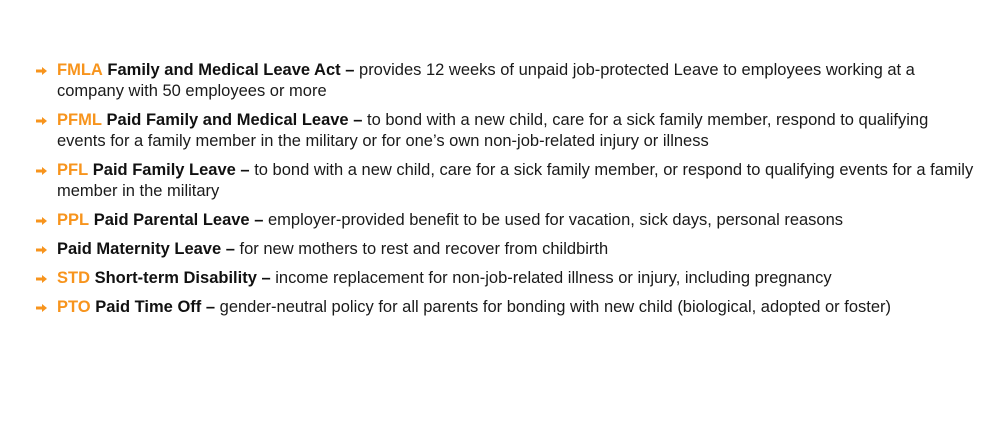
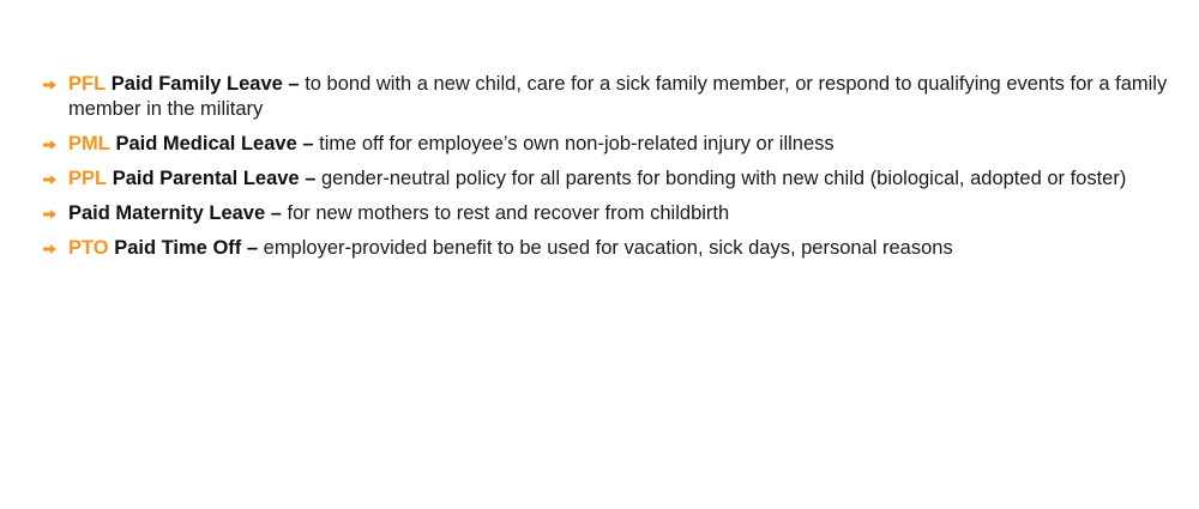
- FMLA Family and Medical Leave Act – provides 12 weeks of unpaid job-protected Leave to employees working at a company with 50 employees or more
- PFML Paid Family and Medical Leave – to bond with a new child, care for a sick family member, respond to qualifying events for a family member in the military or for one’s own non-job-related injury or illness
  PFL Paid Family Leave – to bond with a new child, care for a sick family member, or respond to qualifying events for a family member in the military
+ PML Paid Medical Leave – time off for employee’s own non-job-related injury or illness
- PPL Paid Parental Leave – employer-provided benefit to be used for vacation, sick days, personal reasons
+ PPL Paid Parental Leave – gender-neutral policy for all parents for bonding with new child (biological, adopted or foster)
  Paid Maternity Leave – for new mothers to rest and recover from childbirth
- STD Short-term Disability – income replacement for non-job-related illness or injury, including pregnancy
- PTO Paid Time Off – gender-neutral policy for all parents for bonding with new child (biological, adopted or foster)
+ PTO Paid Time Off – employer-provided benefit to be used for vacation, sick days, personal reasons
